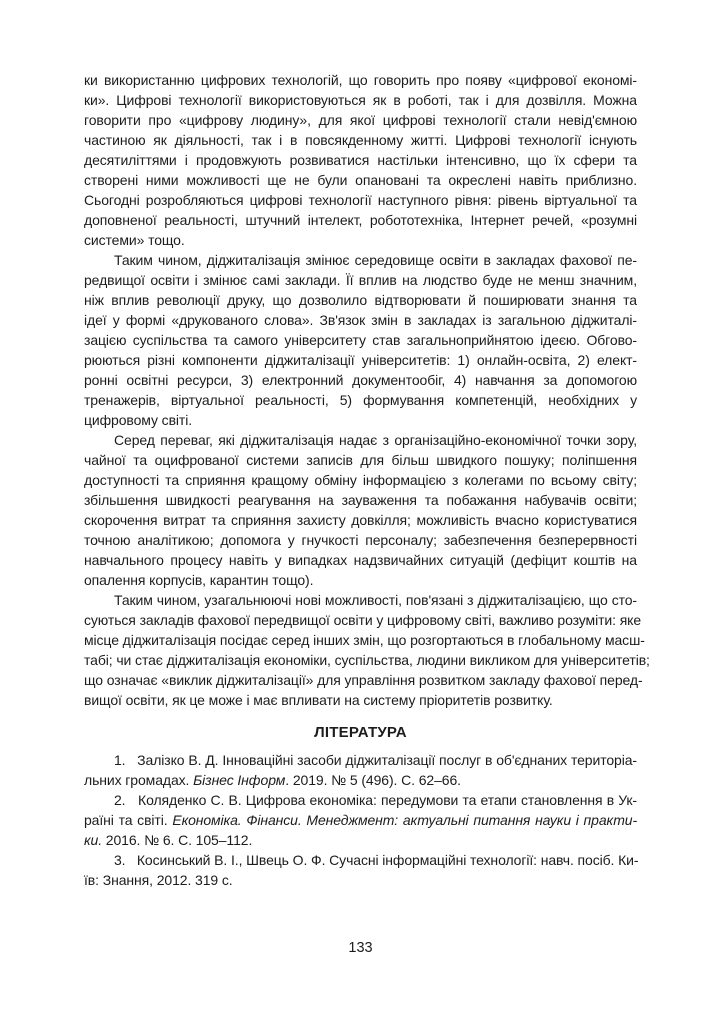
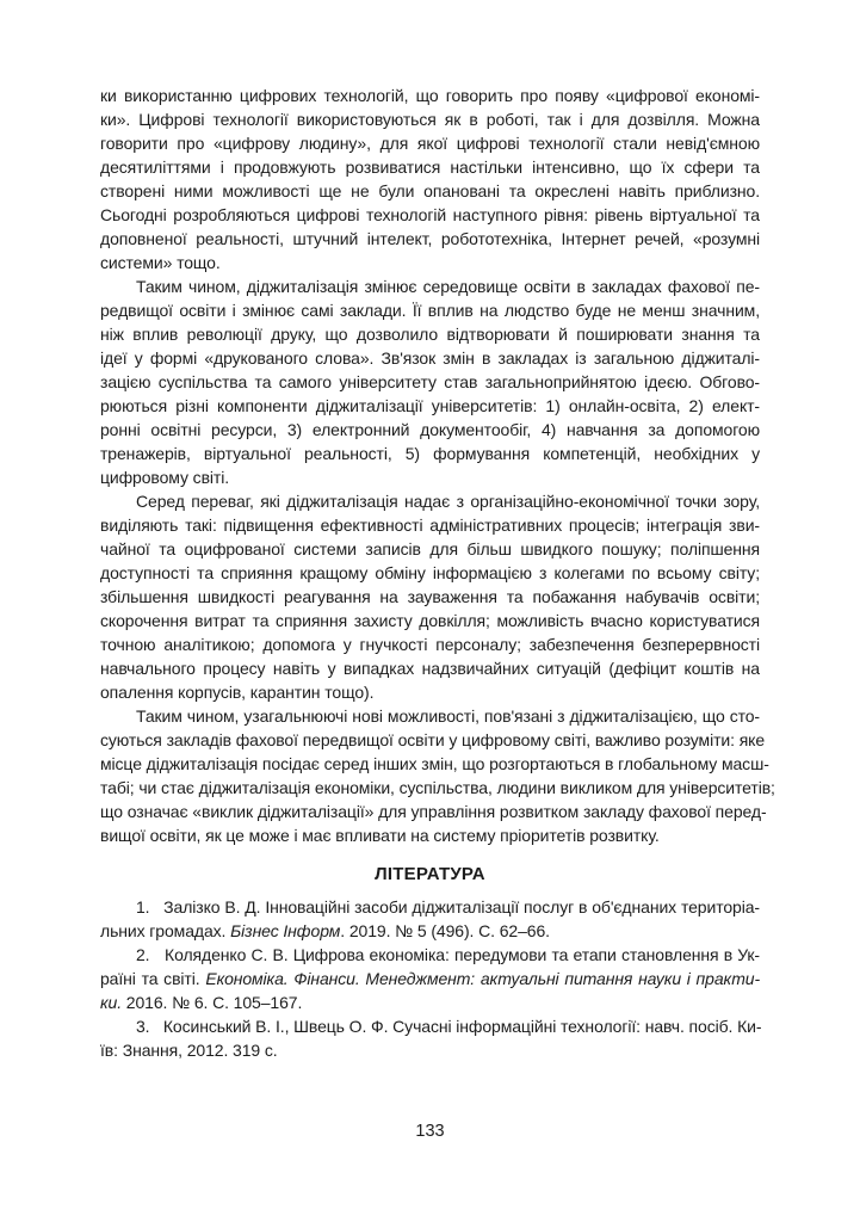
  ки використанню цифрових технологій, що говорить про появу «цифрової економі-
  ки». Цифрові технології використовуються як в роботі, так і для дозвілля. Можна
  говорити про «цифрову людину», для якої цифрові технології стали невід'ємною
- частиною як діяльності, так і в повсякденному житті. Цифрові технології існують
  десятиліттями і продовжують розвиватися настільки інтенсивно, що їх сфери та
  створені ними можливості ще не були опановані та окреслені навіть приблизно.
- Сьогодні розробляються цифрові технології наступного рівня: рівень віртуальної та
+ Сьогодні розробляються цифрові технологій наступного рівня: рівень віртуальної та
  доповненої реальності, штучний інтелект, робототехніка, Інтернет речей, «розумні
  системи» тощо.
  Таким чином, діджиталізація змінює середовище освіти в закладах фахової пе-
  редвищої освіти і змінює самі заклади. Її вплив на людство буде не менш значним,
  ніж вплив революції друку, що дозволило відтворювати й поширювати знання та
  ідеї у формі «друкованого слова». Зв'язок змін в закладах із загальною діджиталі-
  зацією суспільства та самого університету став загальноприйнятою ідеєю. Обгово-
  рюються різні компоненти діджиталізації університетів: 1) онлайн-освіта, 2) елект-
  ронні освітні ресурси, 3) електронний документообіг, 4) навчання за допомогою
  тренажерів, віртуальної реальності, 5) формування компетенцій, необхідних у
  цифровому світі.
  Серед переваг, які діджиталізація надає з організаційно-економічної точки зору,
+ виділяють такі: підвищення ефективності адміністративних процесів; інтеграція зви-
  чайної та оцифрованої системи записів для більш швидкого пошуку; поліпшення
  доступності та сприяння кращому обміну інформацією з колегами по всьому світу;
  збільшення швидкості реагування на зауваження та побажання набувачів освіти;
  скорочення витрат та сприяння захисту довкілля; можливість вчасно користуватися
  точною аналітикою; допомога у гнучкості персоналу; забезпечення безперервності
  навчального процесу навіть у випадках надзвичайних ситуацій (дефіцит коштів на
  опалення корпусів, карантин тощо).
  Таким чином, узагальнюючі нові можливості, пов'язані з діджиталізацією, що сто-
  суються закладів фахової передвищої освіти у цифровому світі, важливо розуміти: яке
  місце діджиталізація посідає серед інших змін, що розгортаються в глобальному масш-
  табі; чи стає діджиталізація економіки, суспільства, людини викликом для університетів;
  що означає «виклик діджиталізації» для управління розвитком закладу фахової перед-
  вищої освіти, як це може і має впливати на систему пріоритетів розвитку.
  ЛІТЕРАТУРА
  1. Залізко В. Д. Інноваційні засоби діджиталізації послуг в об'єднаних територіа-
  льних громадах. Бізнес Інформ. 2019. № 5 (496). С. 62–66.
  2. Коляденко С. В. Цифрова економіка: передумови та етапи становлення в Ук-
  раїні та світі. Економіка. Фінанси. Менеджмент: актуальні питання науки і практи-
- ки. 2016. № 6. С. 105–112.
+ ки. 2016. № 6. С. 105–167.
  3. Косинський В. І., Швець О. Ф. Сучасні інформаційні технології: навч. посіб. Ки-
  їв: Знання, 2012. 319 с.
  133
